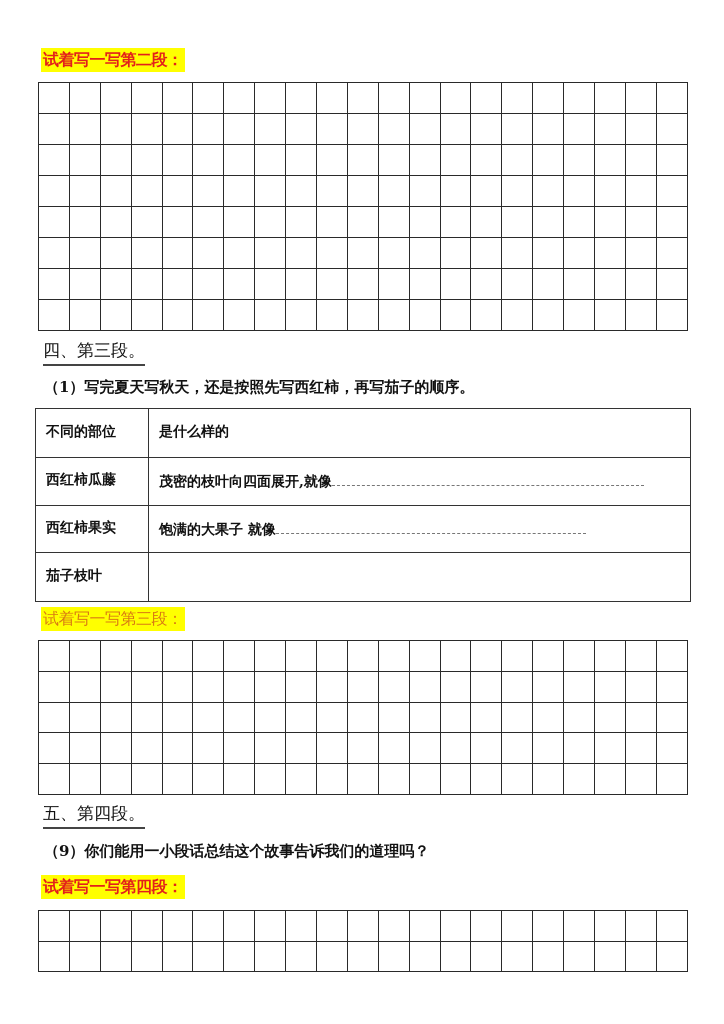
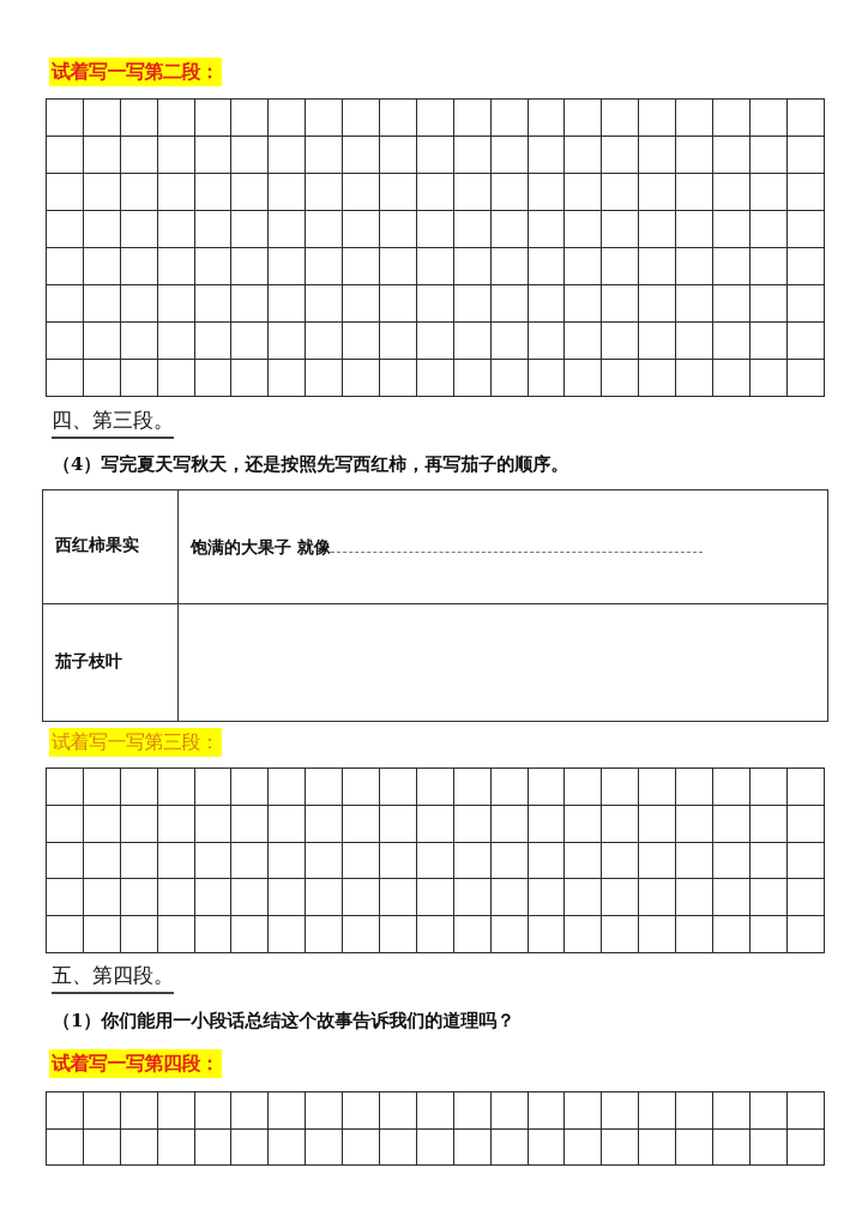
  试着写一写第二段：
  四、第三段。
- （1）写完夏天写秋天，还是按照先写西红柿，再写茄子的顺序。
+ （4）写完夏天写秋天，还是按照先写西红柿，再写茄子的顺序。
- 不同的部位	是什么样的
- 西红柿瓜藤	茂密的枝叶向四面展开,就像
  西红柿果实	饱满的大果子 就像
  茄子枝叶
  试着写一写第三段：
  五、第四段。
- （9）你们能用一小段话总结这个故事告诉我们的道理吗？
+ （1）你们能用一小段话总结这个故事告诉我们的道理吗？
  试着写一写第四段：
